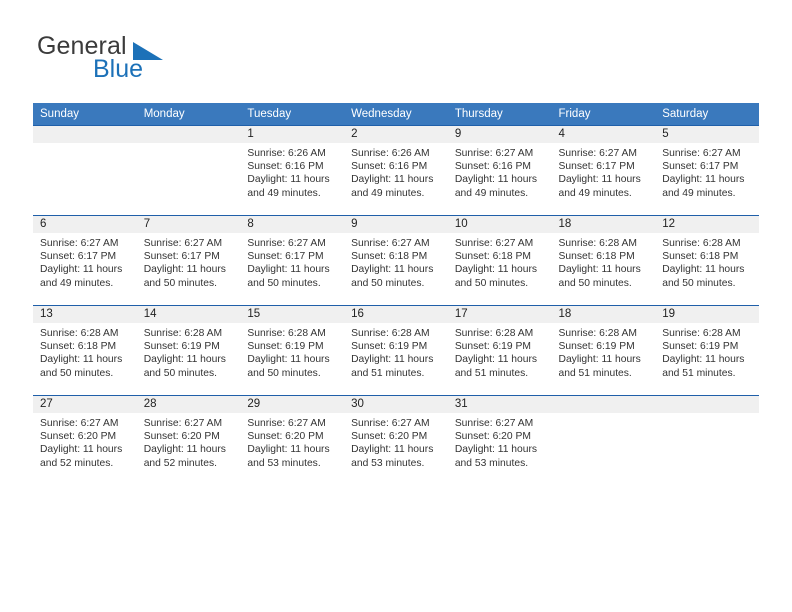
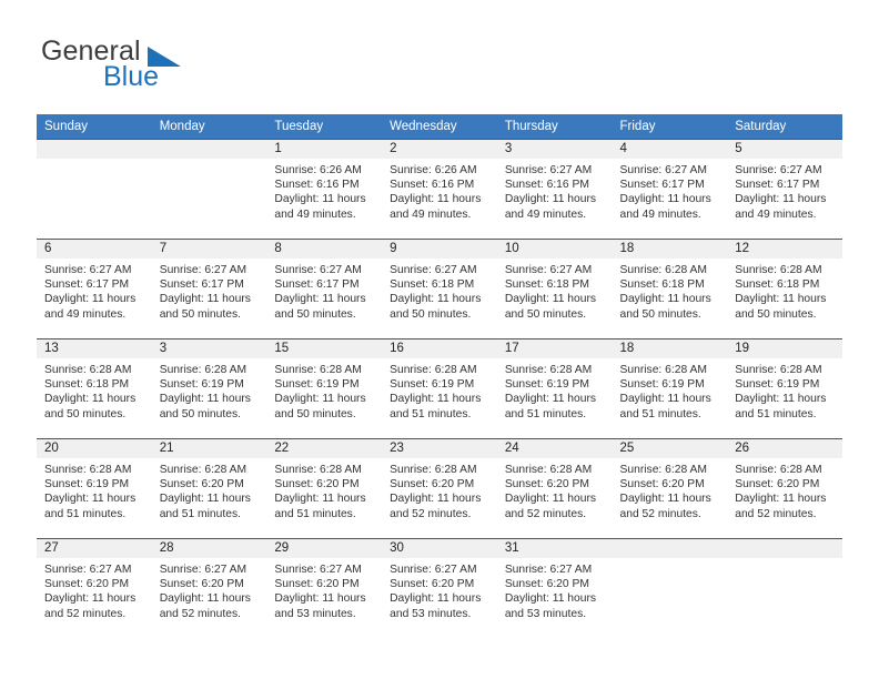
  General
  Blue
  Sunday	Monday	Tuesday	Wednesday	Thursday	Friday	Saturday
- 		1Sunrise: 6:26 AMSunset: 6:16 PMDaylight: 11 hours and 49 minutes.	2Sunrise: 6:26 AMSunset: 6:16 PMDaylight: 11 hours and 49 minutes.	9Sunrise: 6:27 AMSunset: 6:16 PMDaylight: 11 hours and 49 minutes.	4Sunrise: 6:27 AMSunset: 6:17 PMDaylight: 11 hours and 49 minutes.	5Sunrise: 6:27 AMSunset: 6:17 PMDaylight: 11 hours and 49 minutes.
+ 		1Sunrise: 6:26 AMSunset: 6:16 PMDaylight: 11 hours and 49 minutes.	2Sunrise: 6:26 AMSunset: 6:16 PMDaylight: 11 hours and 49 minutes.	3Sunrise: 6:27 AMSunset: 6:16 PMDaylight: 11 hours and 49 minutes.	4Sunrise: 6:27 AMSunset: 6:17 PMDaylight: 11 hours and 49 minutes.	5Sunrise: 6:27 AMSunset: 6:17 PMDaylight: 11 hours and 49 minutes.
  6Sunrise: 6:27 AMSunset: 6:17 PMDaylight: 11 hours and 49 minutes.	7Sunrise: 6:27 AMSunset: 6:17 PMDaylight: 11 hours and 50 minutes.	8Sunrise: 6:27 AMSunset: 6:17 PMDaylight: 11 hours and 50 minutes.	9Sunrise: 6:27 AMSunset: 6:18 PMDaylight: 11 hours and 50 minutes.	10Sunrise: 6:27 AMSunset: 6:18 PMDaylight: 11 hours and 50 minutes.	18Sunrise: 6:28 AMSunset: 6:18 PMDaylight: 11 hours and 50 minutes.	12Sunrise: 6:28 AMSunset: 6:18 PMDaylight: 11 hours and 50 minutes.
- 13Sunrise: 6:28 AMSunset: 6:18 PMDaylight: 11 hours and 50 minutes.	14Sunrise: 6:28 AMSunset: 6:19 PMDaylight: 11 hours and 50 minutes.	15Sunrise: 6:28 AMSunset: 6:19 PMDaylight: 11 hours and 50 minutes.	16Sunrise: 6:28 AMSunset: 6:19 PMDaylight: 11 hours and 51 minutes.	17Sunrise: 6:28 AMSunset: 6:19 PMDaylight: 11 hours and 51 minutes.	18Sunrise: 6:28 AMSunset: 6:19 PMDaylight: 11 hours and 51 minutes.	19Sunrise: 6:28 AMSunset: 6:19 PMDaylight: 11 hours and 51 minutes.
+ 13Sunrise: 6:28 AMSunset: 6:18 PMDaylight: 11 hours and 50 minutes.	3Sunrise: 6:28 AMSunset: 6:19 PMDaylight: 11 hours and 50 minutes.	15Sunrise: 6:28 AMSunset: 6:19 PMDaylight: 11 hours and 50 minutes.	16Sunrise: 6:28 AMSunset: 6:19 PMDaylight: 11 hours and 51 minutes.	17Sunrise: 6:28 AMSunset: 6:19 PMDaylight: 11 hours and 51 minutes.	18Sunrise: 6:28 AMSunset: 6:19 PMDaylight: 11 hours and 51 minutes.	19Sunrise: 6:28 AMSunset: 6:19 PMDaylight: 11 hours and 51 minutes.
+ 20Sunrise: 6:28 AMSunset: 6:19 PMDaylight: 11 hours and 51 minutes.	21Sunrise: 6:28 AMSunset: 6:20 PMDaylight: 11 hours and 51 minutes.	22Sunrise: 6:28 AMSunset: 6:20 PMDaylight: 11 hours and 51 minutes.	23Sunrise: 6:28 AMSunset: 6:20 PMDaylight: 11 hours and 52 minutes.	24Sunrise: 6:28 AMSunset: 6:20 PMDaylight: 11 hours and 52 minutes.	25Sunrise: 6:28 AMSunset: 6:20 PMDaylight: 11 hours and 52 minutes.	26Sunrise: 6:28 AMSunset: 6:20 PMDaylight: 11 hours and 52 minutes.
  27Sunrise: 6:27 AMSunset: 6:20 PMDaylight: 11 hours and 52 minutes.	28Sunrise: 6:27 AMSunset: 6:20 PMDaylight: 11 hours and 52 minutes.	29Sunrise: 6:27 AMSunset: 6:20 PMDaylight: 11 hours and 53 minutes.	30Sunrise: 6:27 AMSunset: 6:20 PMDaylight: 11 hours and 53 minutes.	31Sunrise: 6:27 AMSunset: 6:20 PMDaylight: 11 hours and 53 minutes.
